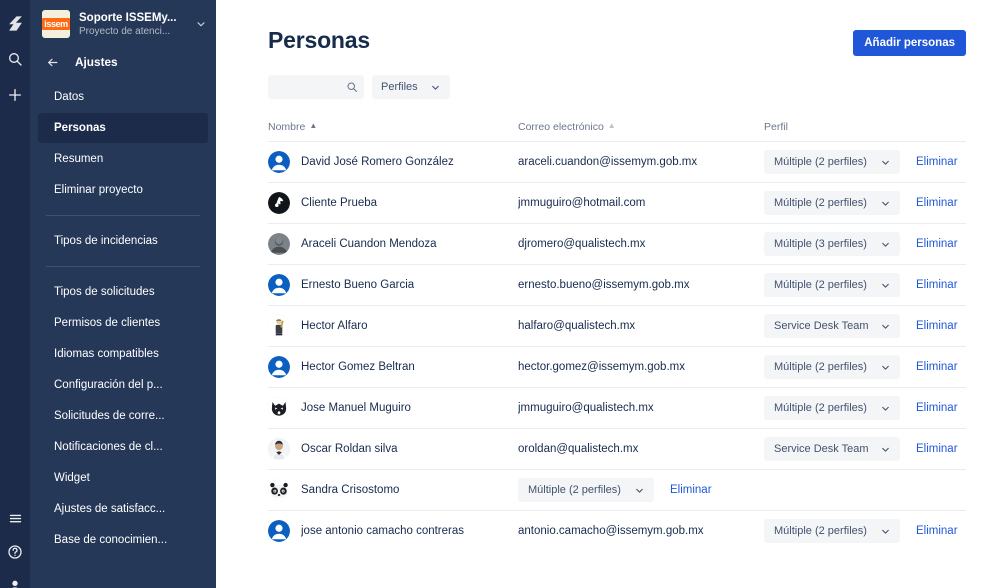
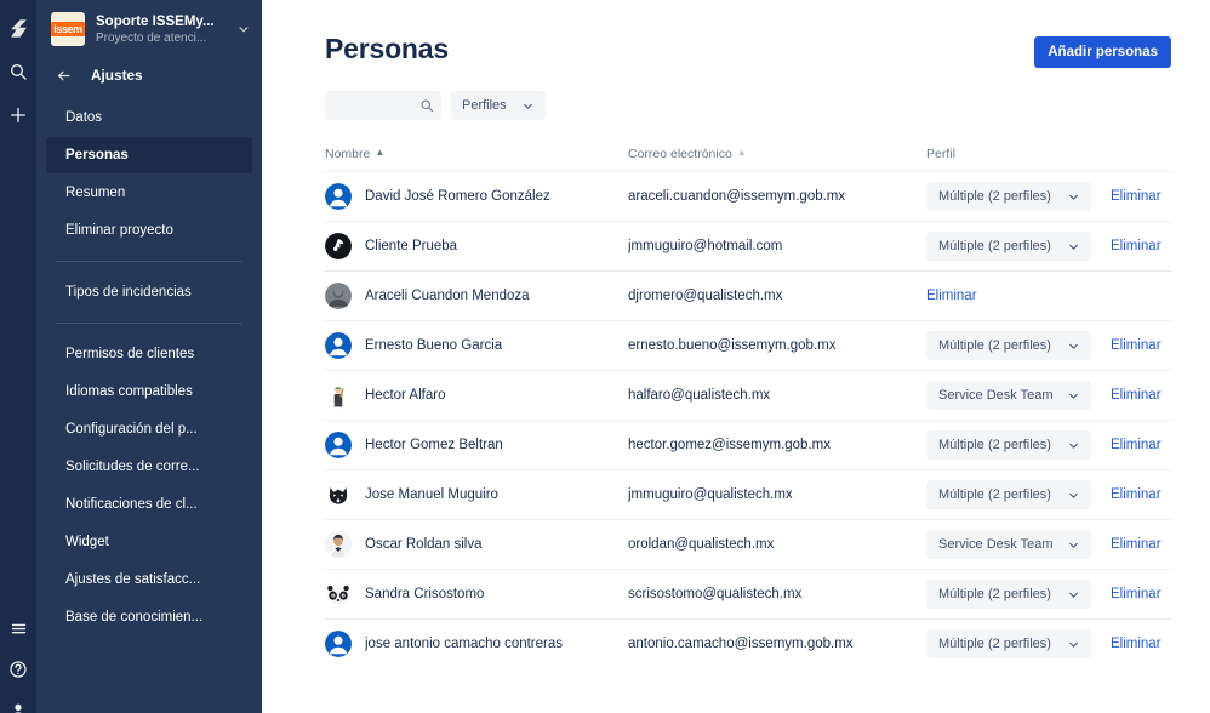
  issem
  Soporte ISSEMy...
  Proyecto de atenci...
  Ajustes
  Datos
  Personas
  Resumen
  Eliminar proyecto
  Tipos de incidencias
- Tipos de solicitudes
  Permisos de clientes
  Idiomas compatibles
  Configuración del p...
  Solicitudes de corre...
  Notificaciones de cl...
  Widget
  Ajustes de satisfacc...
  Base de conocimien...
  Personas
  Añadir personas
  Perfiles
  Nombre
  ▲
  Correo electrónico
  ▲
  Perfil
  David José Romero González
  araceli.cuandon@issemym.gob.mx
  Múltiple (2 perfiles)
  Eliminar
  Cliente Prueba
  jmmuguiro@hotmail.com
  Múltiple (2 perfiles)
  Eliminar
  Araceli Cuandon Mendoza
  djromero@qualistech.mx
- Múltiple (3 perfiles)
  Eliminar
  Ernesto Bueno Garcia
  ernesto.bueno@issemym.gob.mx
  Múltiple (2 perfiles)
  Eliminar
  Hector Alfaro
  halfaro@qualistech.mx
  Service Desk Team
  Eliminar
  Hector Gomez Beltran
  hector.gomez@issemym.gob.mx
  Múltiple (2 perfiles)
  Eliminar
  Jose Manuel Muguiro
  jmmuguiro@qualistech.mx
  Múltiple (2 perfiles)
  Eliminar
  Oscar Roldan silva
  oroldan@qualistech.mx
  Service Desk Team
  Eliminar
  Sandra Crisostomo
+ scrisostomo@qualistech.mx
  Múltiple (2 perfiles)
  Eliminar
  jose antonio camacho contreras
  antonio.camacho@issemym.gob.mx
  Múltiple (2 perfiles)
  Eliminar
